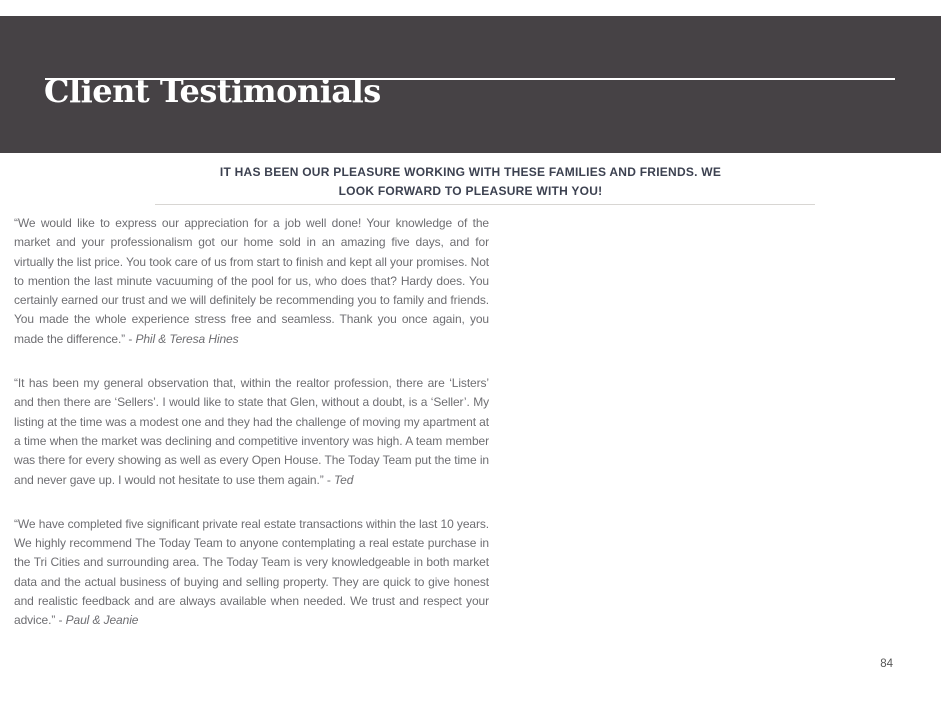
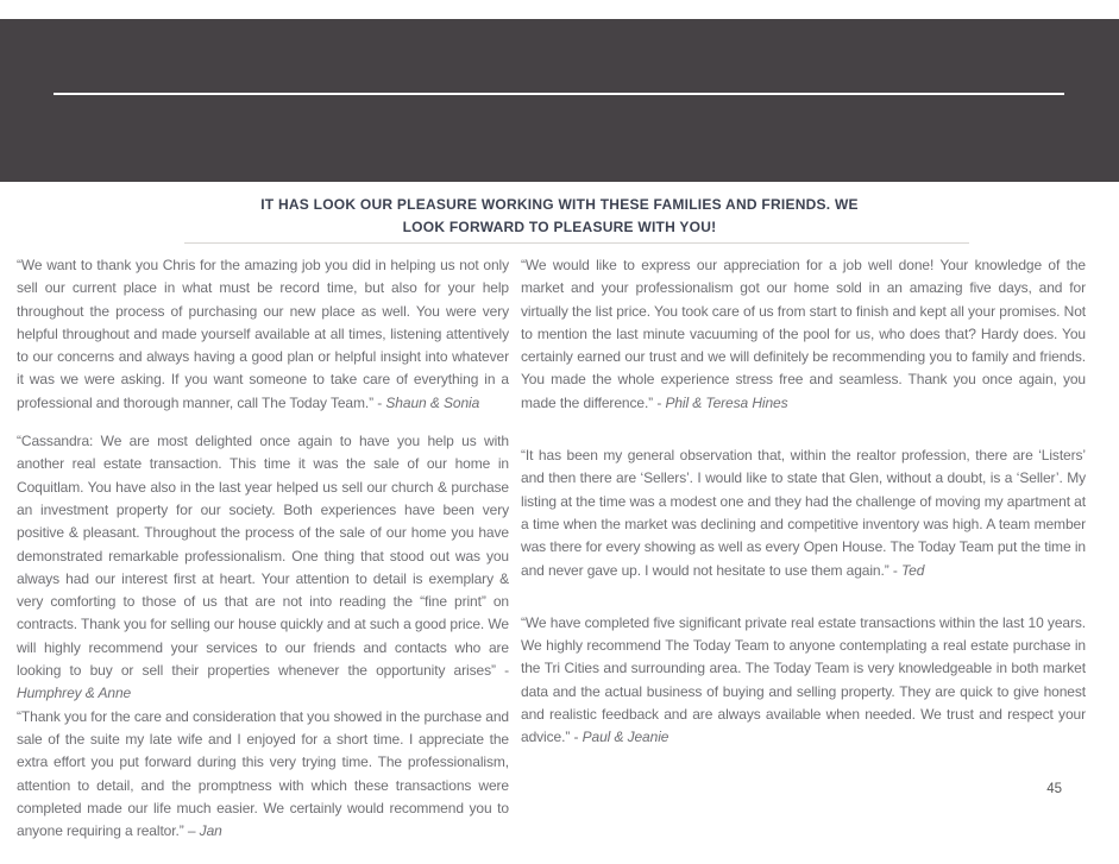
- Client Testimonials
- IT HAS BEEN OUR PLEASURE WORKING WITH THESE FAMILIES AND FRIENDS. WE
+ IT HAS LOOK OUR PLEASURE WORKING WITH THESE FAMILIES AND FRIENDS. WE
  LOOK FORWARD TO PLEASURE WITH YOU!
+ “We want to thank you Chris for the amazing job you did in helping us not only sell our current place in what must be record time, but also for your help throughout the process of purchasing our new place as well. You were very helpful throughout and made yourself available at all times, listening attentively to our concerns and always having a good plan or helpful insight into whatever it was we were asking. If you want someone to take care of everything in a professional and thorough manner, call The Today Team.” - Shaun & Sonia
+ “Cassandra: We are most delighted once again to have you help us with another real estate transaction. This time it was the sale of our home in Coquitlam. You have also in the last year helped us sell our church & purchase an investment property for our society. Both experiences have been very positive & pleasant. Throughout the process of the sale of our home you have demonstrated remarkable professionalism. One thing that stood out was you always had our interest first at heart. Your attention to detail is exemplary & very comforting to those of us that are not into reading the “fine print” on contracts. Thank you for selling our house quickly and at such a good price. We will highly recommend your services to our friends and contacts who are looking to buy or sell their properties whenever the opportunity arises” - Humphrey & Anne
+ “Thank you for the care and consideration that you showed in the purchase and sale of the suite my late wife and I enjoyed for a short time. I appreciate the extra effort you put forward during this very trying time. The professionalism, attention to detail, and the promptness with which these transactions were completed made our life much easier. We certainly would recommend you to anyone requiring a realtor.” – Jan
  “We would like to express our appreciation for a job well done! Your knowledge of the market and your professionalism got our home sold in an amazing five days, and for virtually the list price. You took care of us from start to finish and kept all your promises. Not to mention the last minute vacuuming of the pool for us, who does that? Hardy does. You certainly earned our trust and we will definitely be recommending you to family and friends. You made the whole experience stress free and seamless. Thank you once again, you made the difference.” - Phil & Teresa Hines
  “It has been my general observation that, within the realtor profession, there are ‘Listers’ and then there are ‘Sellers’. I would like to state that Glen, without a doubt, is a ‘Seller’. My listing at the time was a modest one and they had the challenge of moving my apartment at a time when the market was declining and competitive inventory was high. A team member was there for every showing as well as every Open House. The Today Team put the time in and never gave up. I would not hesitate to use them again.” - Ted
  “We have completed five significant private real estate transactions within the last 10 years. We highly recommend The Today Team to anyone contemplating a real estate purchase in the Tri Cities and surrounding area. The Today Team is very knowledgeable in both market data and the actual business of buying and selling property. They are quick to give honest and realistic feedback and are always available when needed. We trust and respect your advice.” - Paul & Jeanie
- 84
+ 45
